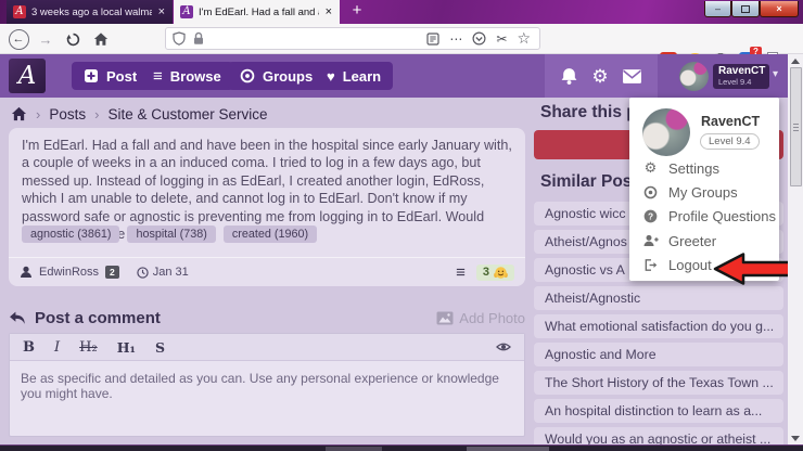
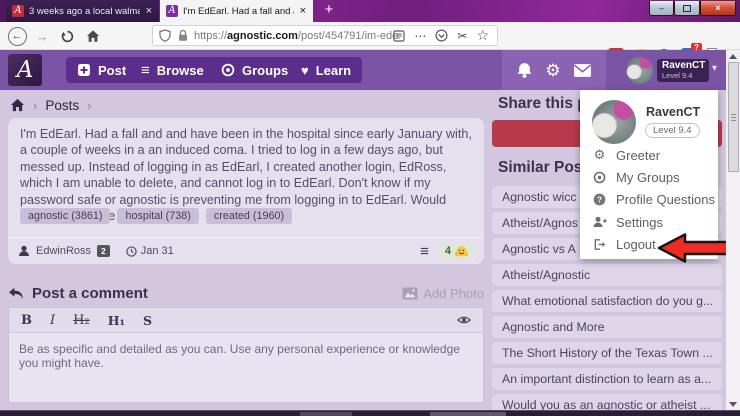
  A
  3 weeks ago a local walm
  ×
  A
  I'm EdEarl. Had a fall and
  ×
  +
  –
  ×
  ←
  →
+ https://agnostic.com/post/454791/im-ede
  ⋯
  ✂
  ☆
  ?
  A
  Post
  ≡
  Browse
  Groups
  ♥
  Learn
  ⚙
  RavenCT
  Level 9.4
  ▾
  ›
  Posts
  ›
- Site & Customer Service
  I'm EdEarl. Had a fall and and have been in the hospital since early January with, a couple of weeks in a an induced coma. I tried to log in a few days ago, but messed up. Instead of logging in as EdEarl, I created another login, EdRoss, which I am unable to delete, and cannot log in to EdEarl. Don't know if my password safe or agnostic is preventing me from logging in to EdEarl. Would e
  agnostic (3861)
  hospital (738)
  created (1960)
  EdwinRoss
  2
  Jan 31
  ≡
- 3
+ 4
  Post a comment
  Add Photo
  B
  I
  H₂
  H₁
  S
  Similar Pos
  Agnostic wicc
  Atheist/Agnos
  Agnostic vs A
  Atheist/Agnostic
  What emotional satisfaction do you g...
  Agnostic and More
  The Short History of the Texas Town ...
- An hospital distinction to learn as a...
+ An important distinction to learn as a...
  Would you as an agnostic or atheist ...
  RavenCT
  Level 9.4
  ⚙
- Settings
+ Greeter
  My Groups
  ?
  Profile Questions
- Greeter
+ Settings
  Logout
